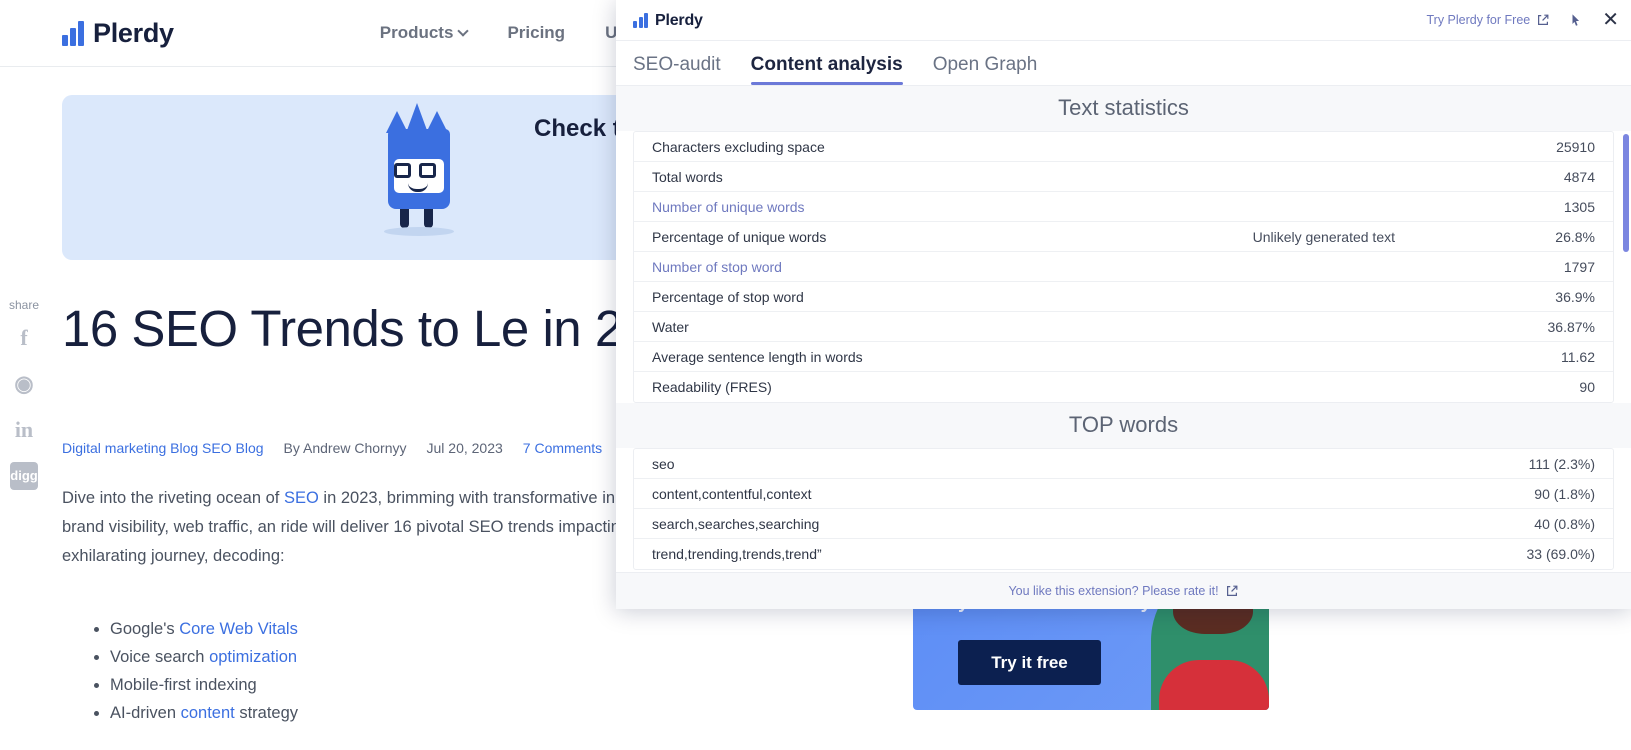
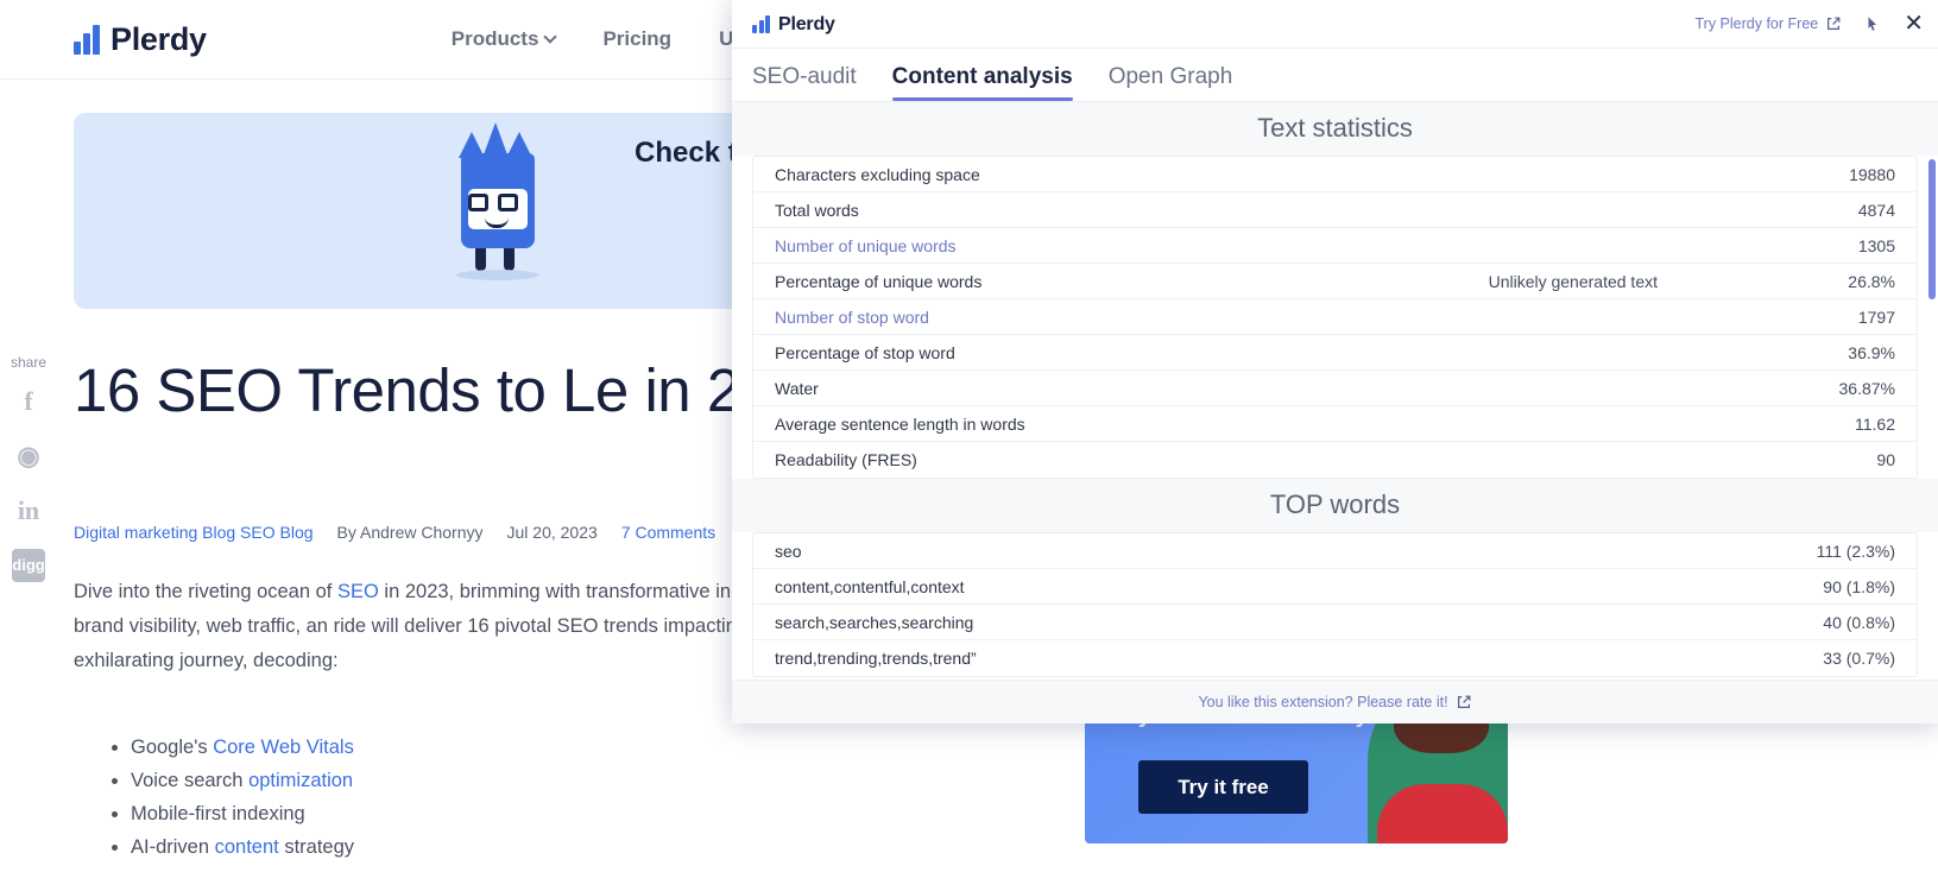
  Plerdy
  Products
  Pricing
  U
  share
  f
  ◉
  in
  digg
  16 SEO Trends to Le in 2
  Digital marketing Blog SEO Blog
  By Andrew Chornyy
  Jul 20, 2023
  7 Comments
  Dive into the riveting ocean of SEO in 2023, brimming with transformative in brand visibility, web traffic, an ride will deliver 16 pivotal SEO trends impacti exhilarating journey, decoding:
  Google's Core Web Vitals
  Voice search optimization
  Mobile-first indexing
  AI-driven content strategy
  Try it free
  Plerdy
  Try Plerdy for Free
  ✕
  SEO-audit
  Content analysis
  Open Graph
  Text statistics
  Characters excluding space
- 25910
+ 19880
  Total words
  4874
  Number of unique words
  1305
  Percentage of unique words
  Unlikely generated text
  26.8%
  Number of stop word
  1797
  Percentage of stop word
  36.9%
  Water
  36.87%
  Average sentence length in words
  11.62
  Readability (FRES)
  90
  TOP words
  seo
  111 (2.3%)
  content,contentful,context
  90 (1.8%)
  search,searches,searching
  40 (0.8%)
  trend,trending,trends,trend”
- 33 (69.0%)
+ 33 (0.7%)
  You like this extension? Please rate it!
